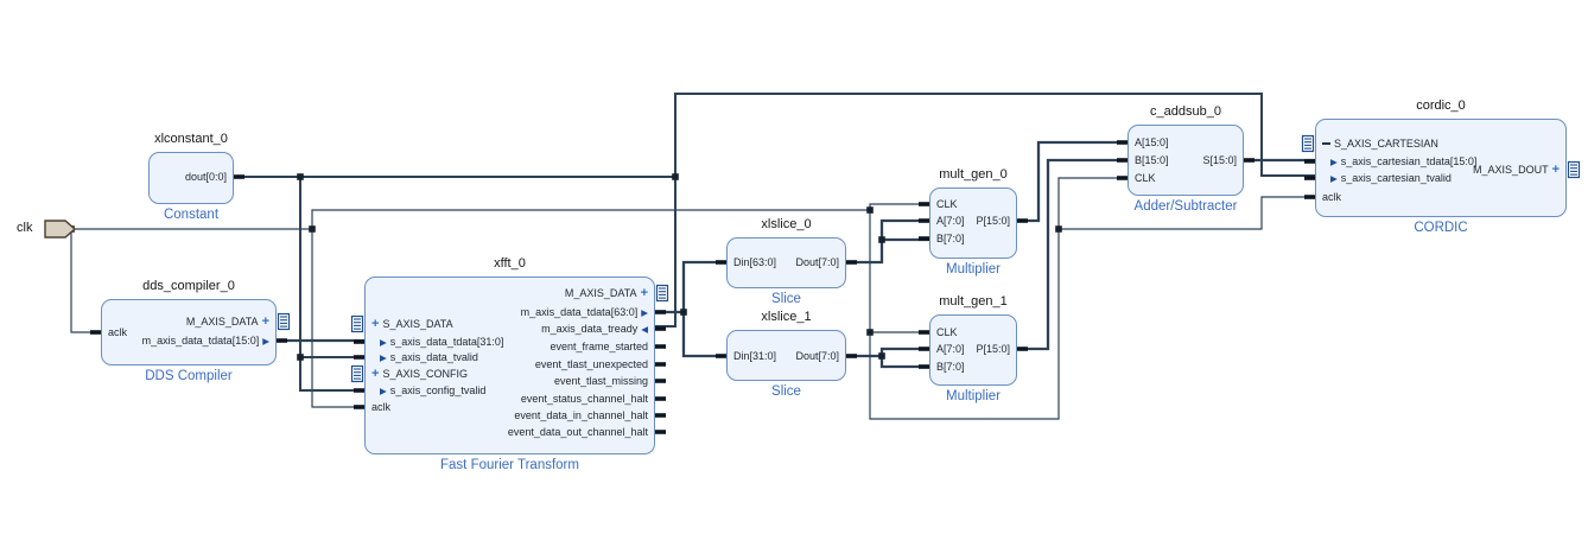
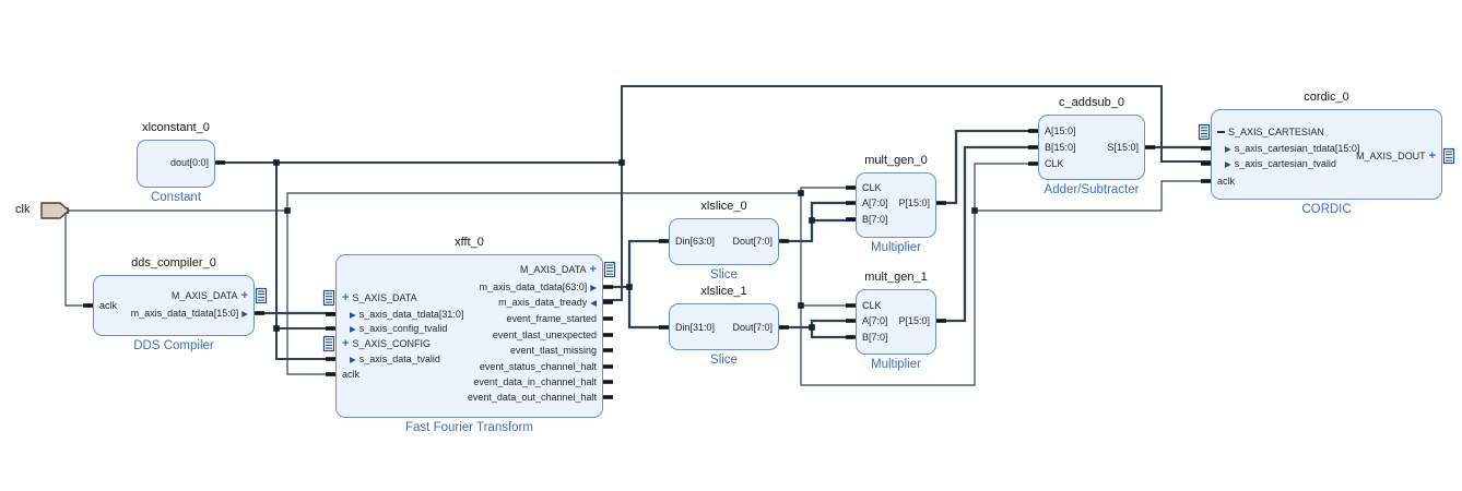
  xlconstant_0
  Constant
  dout[0:0]
  dds_compiler_0
  DDS Compiler
  aclk
  M_AXIS_DATA
  +
  m_axis_data_tdata[15:0]
  ▶
  xfft_0
  Fast Fourier Transform
  +
  S_AXIS_DATA
  ▶
  s_axis_data_tdata[31:0]
  ▶
- s_axis_data_tvalid
+ s_axis_config_tvalid
  +
  S_AXIS_CONFIG
  ▶
- s_axis_config_tvalid
+ s_axis_data_tvalid
  aclk
  M_AXIS_DATA
  +
  m_axis_data_tdata[63:0]
  ▶
  m_axis_data_tready
  ◀
  event_frame_started
  event_tlast_unexpected
  event_tlast_missing
  event_status_channel_halt
  event_data_in_channel_halt
  event_data_out_channel_halt
  xlslice_0
  Slice
  Din[63:0]
  Dout[7:0]
  xlslice_1
  Slice
  Din[31:0]
  Dout[7:0]
  mult_gen_0
  Multiplier
  CLK
  A[7:0]
  B[7:0]
  P[15:0]
  mult_gen_1
  Multiplier
  CLK
  A[7:0]
  B[7:0]
  P[15:0]
  c_addsub_0
  Adder/Subtracter
  A[15:0]
  B[15:0]
  CLK
  S[15:0]
  cordic_0
  CORDIC
  S_AXIS_CARTESIAN
  ▶
  s_axis_cartesian_tdata[15:0]
  ▶
  s_axis_cartesian_tvalid
  aclk
  M_AXIS_DOUT
  +
  clk
